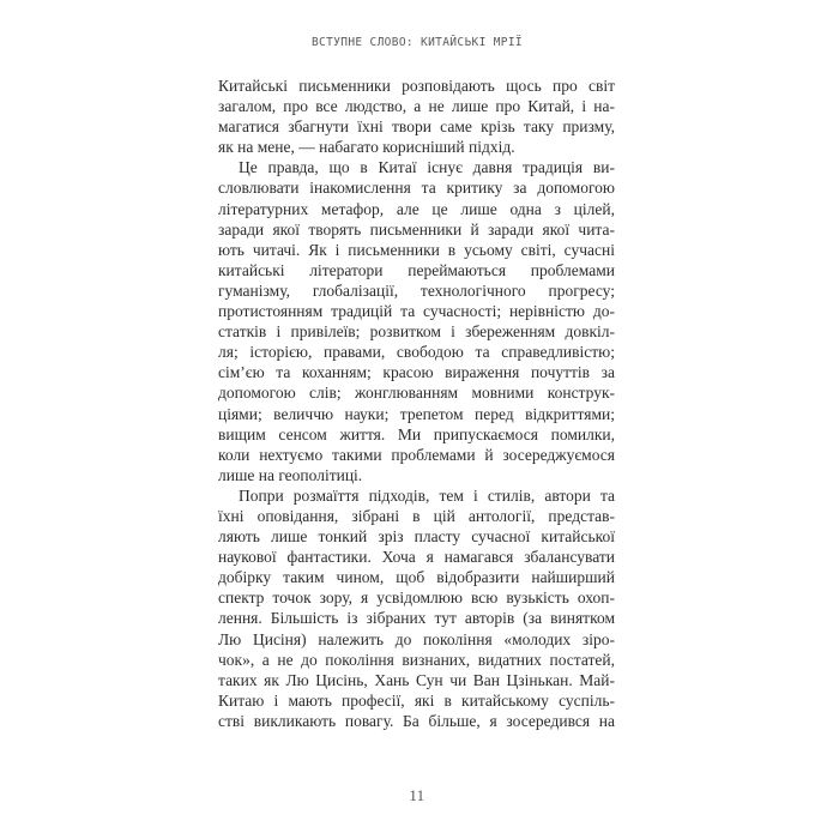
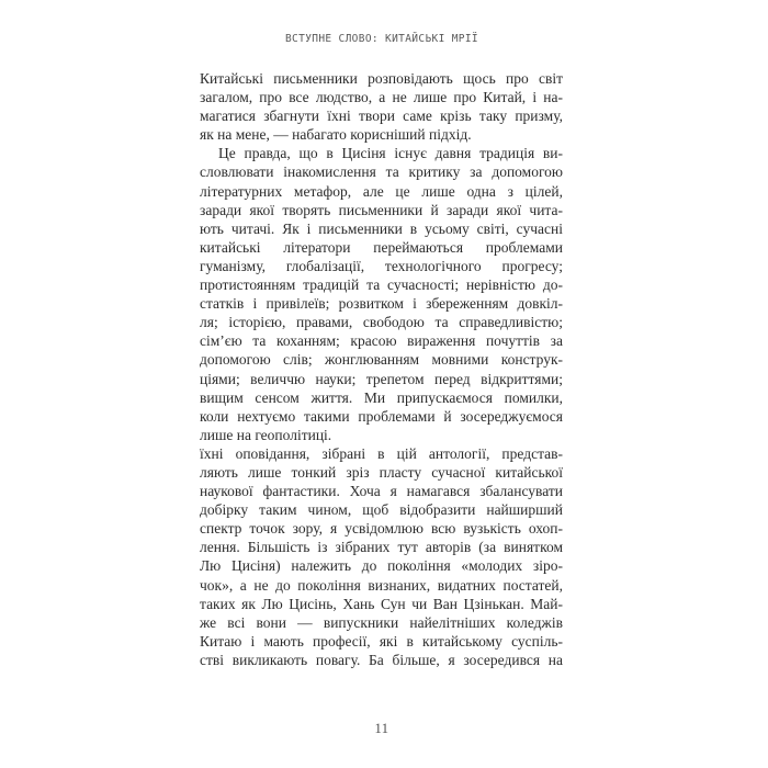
  ВСТУПНЕ СЛОВО: КИТАЙСЬКІ МРІЇ
  Китайські письменники розповідають щось про світ
  загалом, про все людство, а не лише про Китай, і на-
  магатися збагнути їхні твори саме крізь таку призму,
  як на мене, — набагато корисніший підхід.
- Це правда, що в Китаї існує давня традиція ви-
+ Це правда, що в Цисіня існує давня традиція ви-
  словлювати інакомислення та критику за допомогою
  літературних метафор, але це лише одна з цілей,
  заради якої творять письменники й заради якої чита-
  ють читачі. Як і письменники в усьому світі, сучасні
  китайські літератори переймаються проблемами
  гуманізму, глобалізації, технологічного прогресу;
  протистоянням традицій та сучасності; нерівністю до-
  статків і привілеїв; розвитком і збереженням довкіл-
  ля; історією, правами, свободою та справедливістю;
  сім’єю та коханням; красою вираження почуттів за
  допомогою слів; жонглюванням мовними конструк-
  ціями; величчю науки; трепетом перед відкриттями;
  вищим сенсом життя. Ми припускаємося помилки,
  коли нехтуємо такими проблемами й зосереджуємося
  лише на геополітиці.
- Попри розмаїття підходів, тем і стилів, автори та
  їхні оповідання, зібрані в цій антології, представ-
  ляють лише тонкий зріз пласту сучасної китайської
  наукової фантастики. Хоча я намагався збалансувати
  добірку таким чином, щоб відобразити найширший
  спектр точок зору, я усвідомлюю всю вузькість охоп-
  лення. Більшість із зібраних тут авторів (за винятком
  Лю Цисіня) належить до покоління «молодих зіро-
  чок», а не до покоління визнаних, видатних постатей,
  таких як Лю Цисінь, Хань Сун чи Ван Цзінькан. Май-
+ же всі вони — випускники найелітніших коледжів
  Китаю і мають професії, які в китайському суспіль-
  стві викликають повагу. Ба більше, я зосередився на
  11
